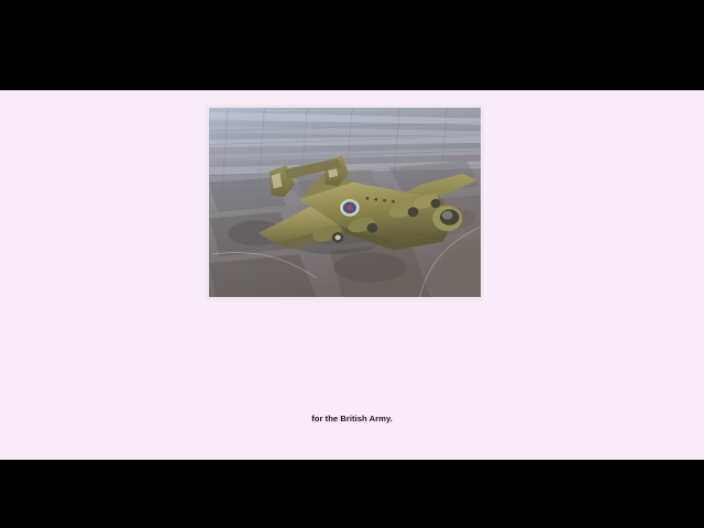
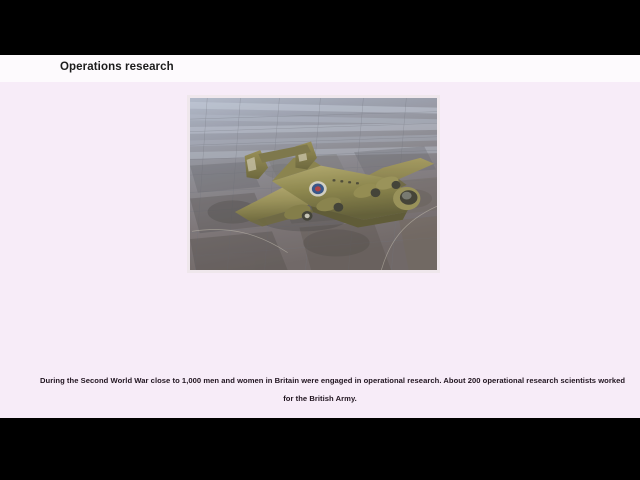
+ Operations research
+ During the Second World War close to 1,000 men and women in Britain were engaged in operational research. About 200 operational research scientists worked
  for the British Army.
